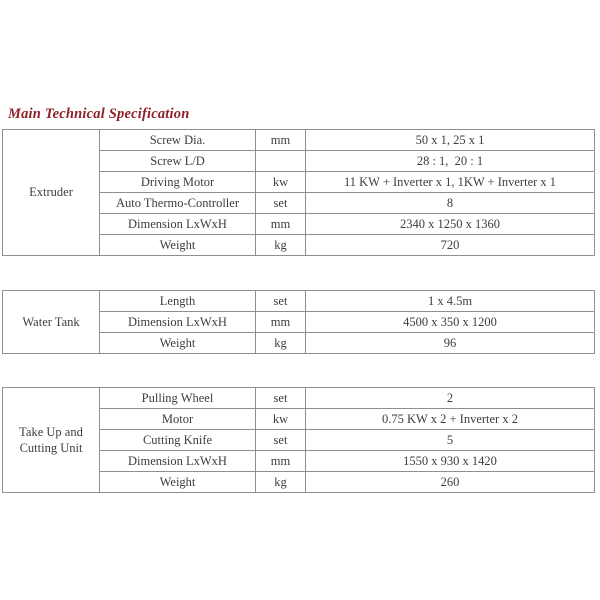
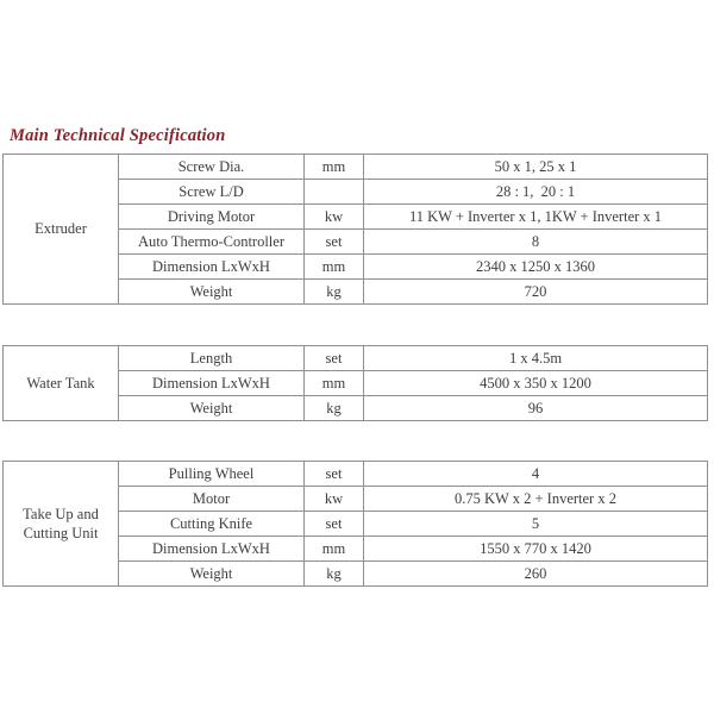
  Main Technical Specification
  Extruder	Screw Dia.	mm	50 x 1, 25 x 1
  Screw L/D		28 : 1, 20 : 1
  Driving Motor	kw	11 KW + Inverter x 1, 1KW + Inverter x 1
  Auto Thermo-Controller	set	8
  Dimension LxWxH	mm	2340 x 1250 x 1360
  Weight	kg	720
  Water Tank	Length	set	1 x 4.5m
  Dimension LxWxH	mm	4500 x 350 x 1200
  Weight	kg	96
- Take Up and Cutting Unit	Pulling Wheel	set	2
+ Take Up and Cutting Unit	Pulling Wheel	set	4
  Motor	kw	0.75 KW x 2 + Inverter x 2
  Cutting Knife	set	5
- Dimension LxWxH	mm	1550 x 930 x 1420
+ Dimension LxWxH	mm	1550 x 770 x 1420
  Weight	kg	260
